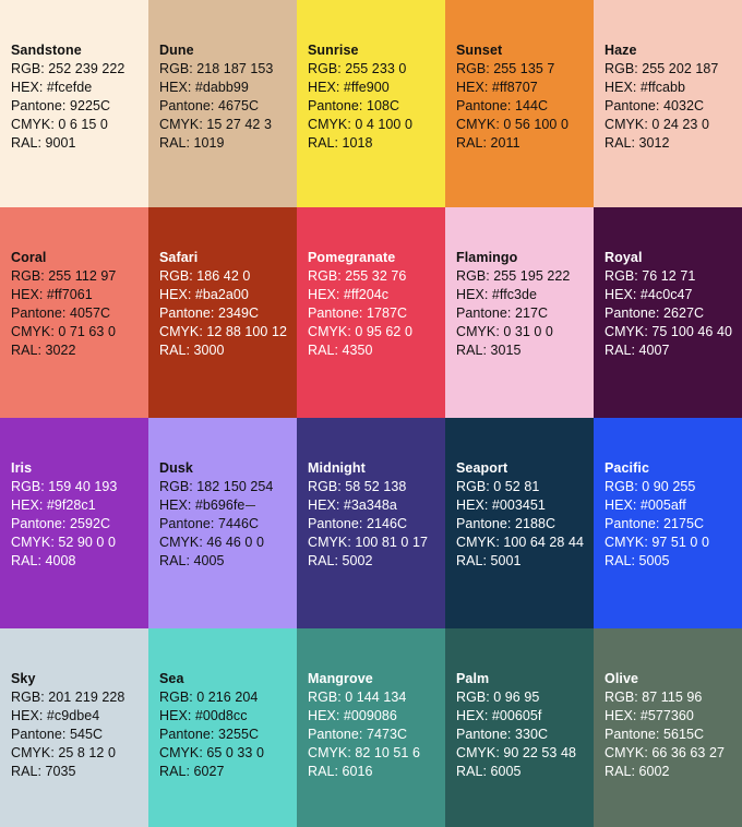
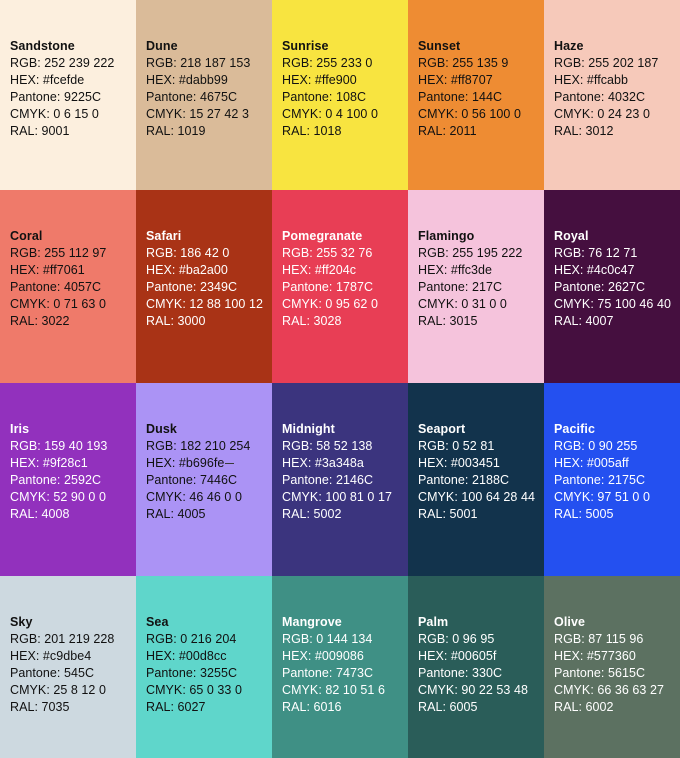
  Sandstone
  RGB: 252 239 222
  HEX: #fcefde
  Pantone: 9225C
  CMYK: 0 6 15 0
  RAL: 9001
  Dune
  RGB: 218 187 153
  HEX: #dabb99
  Pantone: 4675C
  CMYK: 15 27 42 3
  RAL: 1019
  Sunrise
  RGB: 255 233 0
  HEX: #ffe900
  Pantone: 108C
  CMYK: 0 4 100 0
  RAL: 1018
  Sunset
- RGB: 255 135 7
+ RGB: 255 135 9
  HEX: #ff8707
  Pantone: 144C
  CMYK: 0 56 100 0
  RAL: 2011
  Haze
  RGB: 255 202 187
  HEX: #ffcabb
  Pantone: 4032C
  CMYK: 0 24 23 0
  RAL: 3012
  Coral
  RGB: 255 112 97
  HEX: #ff7061
  Pantone: 4057C
  CMYK: 0 71 63 0
  RAL: 3022
  Safari
  RGB: 186 42 0
  HEX: #ba2a00
  Pantone: 2349C
  CMYK: 12 88 100 12
  RAL: 3000
  Pomegranate
  RGB: 255 32 76
  HEX: #ff204c
  Pantone: 1787C
  CMYK: 0 95 62 0
- RAL: 4350
+ RAL: 3028
  Flamingo
  RGB: 255 195 222
  HEX: #ffc3de
  Pantone: 217C
  CMYK: 0 31 0 0
  RAL: 3015
  Royal
  RGB: 76 12 71
  HEX: #4c0c47
  Pantone: 2627C
  CMYK: 75 100 46 40
  RAL: 4007
  Iris
  RGB: 159 40 193
  HEX: #9f28c1
  Pantone: 2592C
  CMYK: 52 90 0 0
  RAL: 4008
  Dusk
- RGB: 182 150 254
+ RGB: 182 210 254
  HEX: #b696fe
  Pantone: 7446C
  CMYK: 46 46 0 0
  RAL: 4005
  Midnight
  RGB: 58 52 138
  HEX: #3a348a
  Pantone: 2146C
  CMYK: 100 81 0 17
  RAL: 5002
  Seaport
  RGB: 0 52 81
  HEX: #003451
  Pantone: 2188C
  CMYK: 100 64 28 44
  RAL: 5001
  Pacific
  RGB: 0 90 255
  HEX: #005aff
  Pantone: 2175C
  CMYK: 97 51 0 0
  RAL: 5005
  Sky
  RGB: 201 219 228
  HEX: #c9dbe4
  Pantone: 545C
  CMYK: 25 8 12 0
  RAL: 7035
  Sea
  RGB: 0 216 204
  HEX: #00d8cc
  Pantone: 3255C
  CMYK: 65 0 33 0
  RAL: 6027
  Mangrove
  RGB: 0 144 134
  HEX: #009086
  Pantone: 7473C
  CMYK: 82 10 51 6
  RAL: 6016
  Palm
  RGB: 0 96 95
  HEX: #00605f
  Pantone: 330C
  CMYK: 90 22 53 48
  RAL: 6005
  Olive
  RGB: 87 115 96
  HEX: #577360
  Pantone: 5615C
  CMYK: 66 36 63 27
  RAL: 6002
